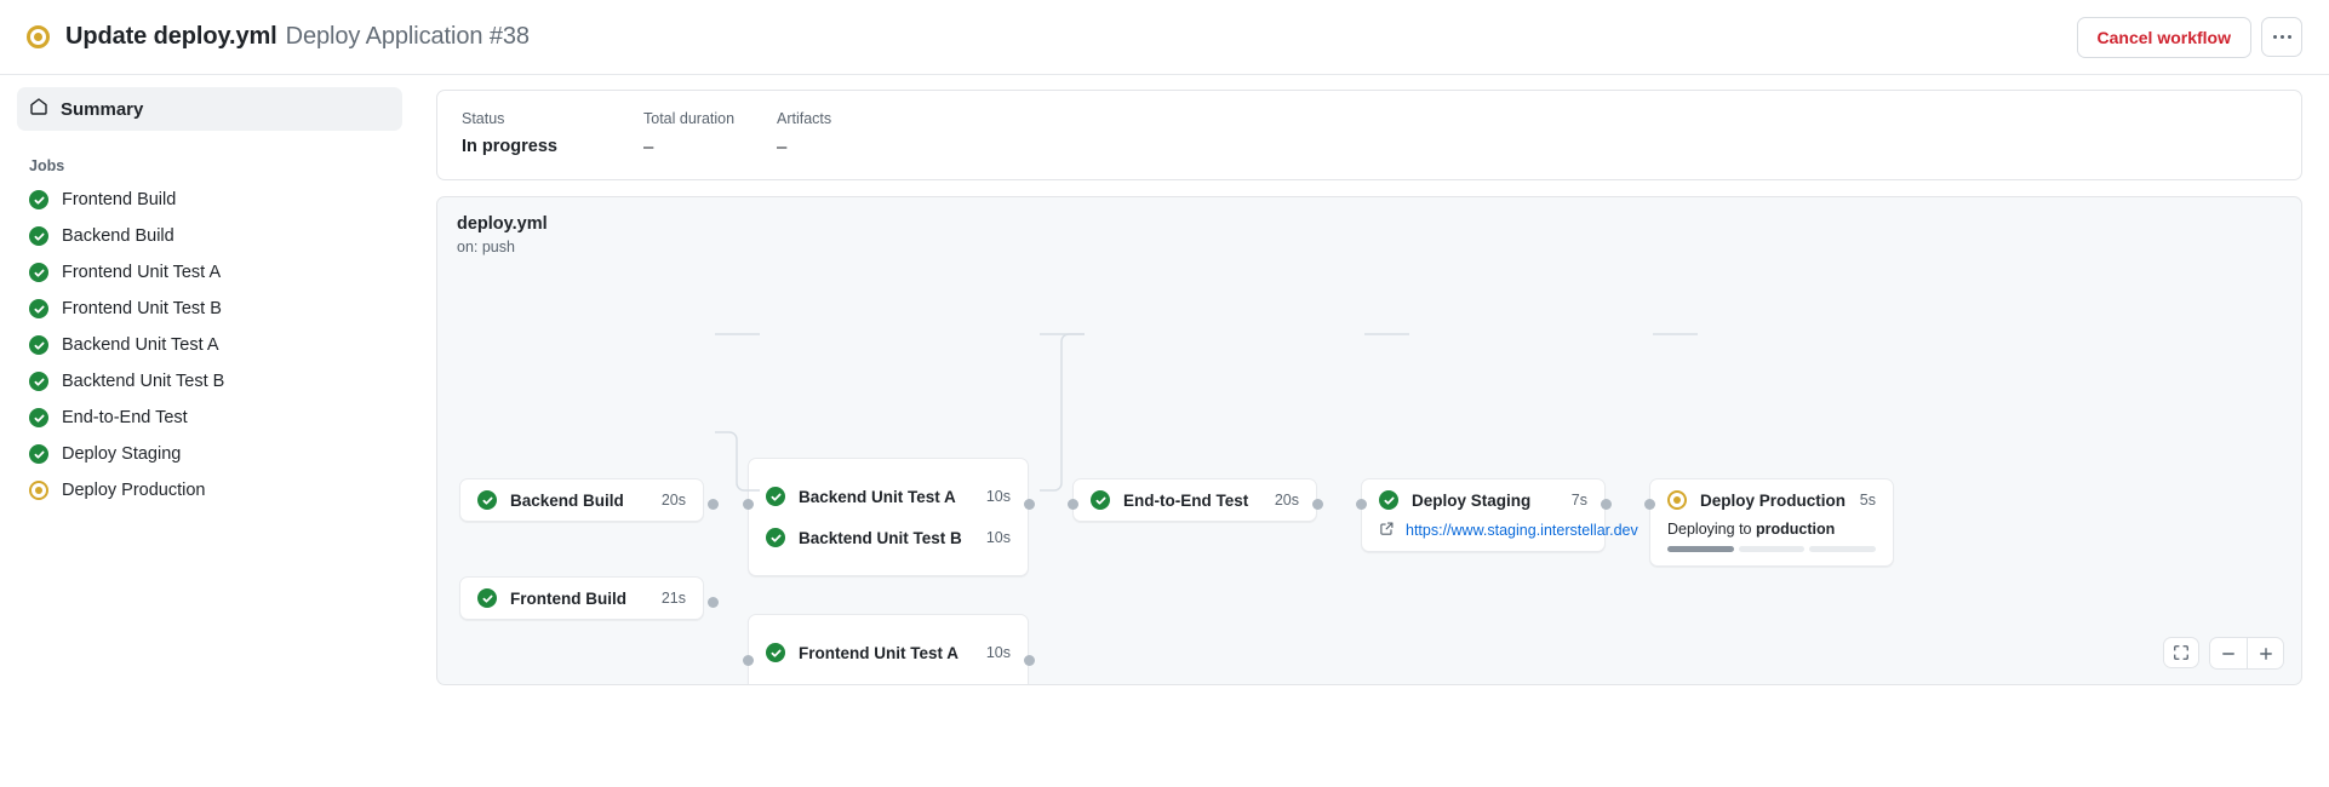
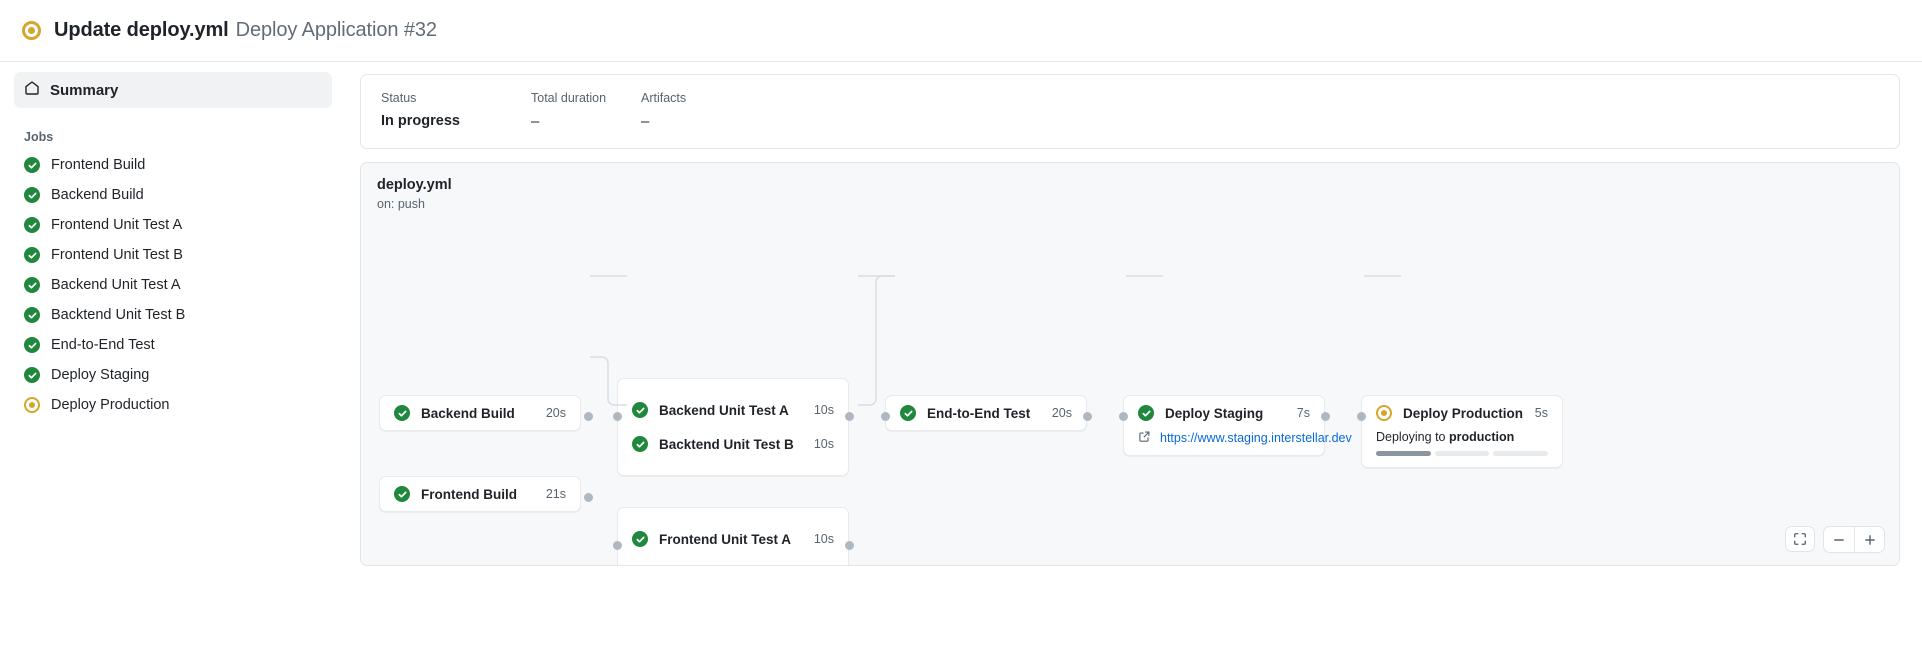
- Update deploy.yml Deploy Application #38
+ Update deploy.yml Deploy Application #32
- Cancel workflow
  Summary
  Jobs
  Frontend Build
  Backend Build
  Frontend Unit Test A
  Frontend Unit Test B
  Backend Unit Test A
  Backtend Unit Test B
  End-to-End Test
  Deploy Staging
  Deploy Production
  Status
  In progress
  Total duration
  –
  Artifacts
  –
  deploy.yml
  on: push
  Backend Build
  20s
  Frontend Build
  21s
  Backend Unit Test A
  10s
  Backtend Unit Test B
  10s
  Frontend Unit Test A
  10s
  End-to-End Test
  20s
  Deploy Staging
  7s
  https://www.staging.interstellar.dev
  Deploy Production
  5s
  Deploying to production
